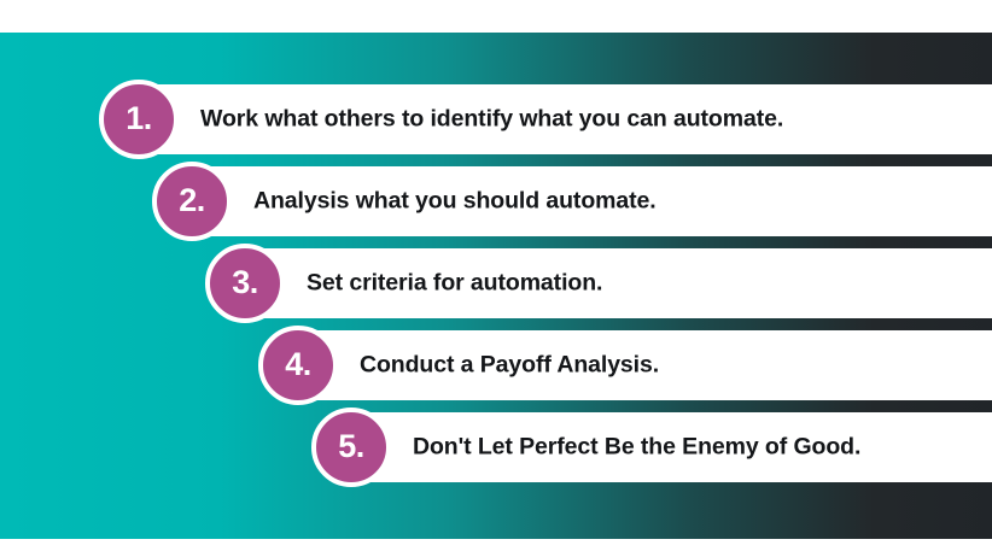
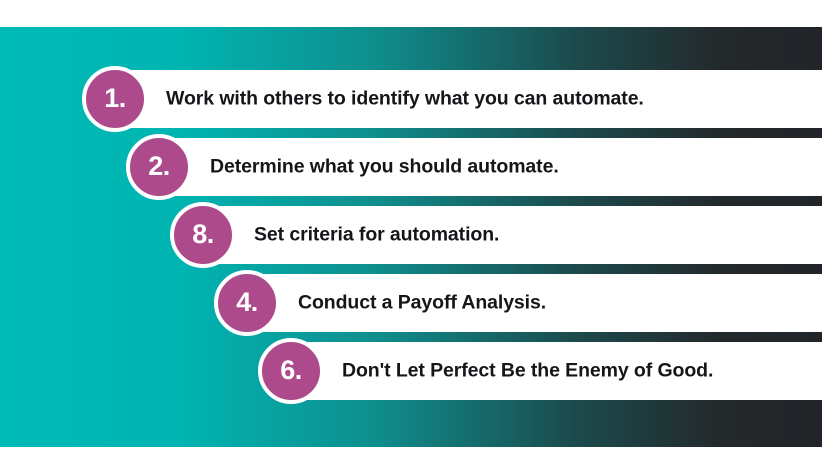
- Work what others to identify what you can automate.
+ Work with others to identify what you can automate.
  1.
- Analysis what you should automate.
+ Determine what you should automate.
  2.
  Set criteria for automation.
- 3.
+ 8.
  Conduct a Payoff Analysis.
  4.
  Don't Let Perfect Be the Enemy of Good.
- 5.
+ 6.
